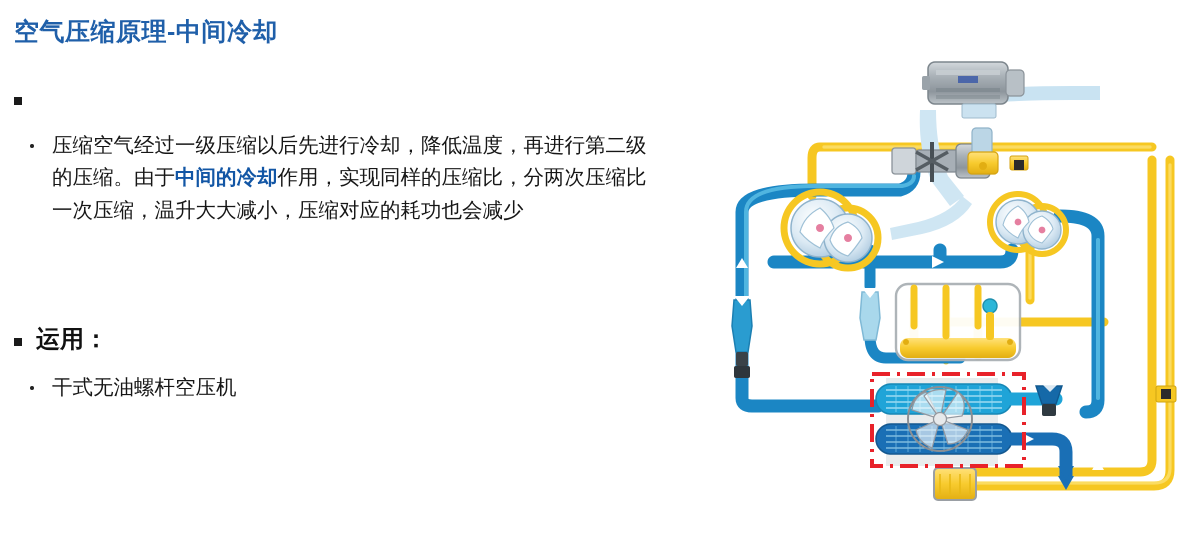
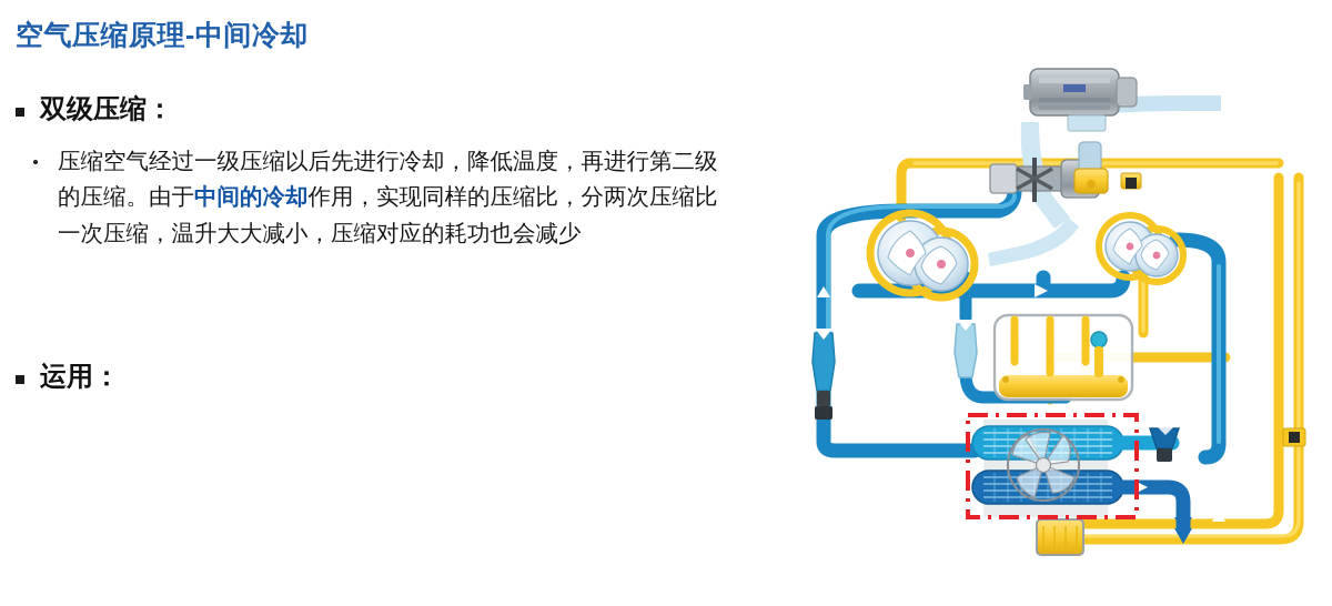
  空气压缩原理-中间冷却
+ 双级压缩：
  压缩空气经过一级压缩以后先进行冷却，降低温度，再进行第二级的压缩。由于中间的冷却作用，实现同样的压缩比，分两次压缩比一次压缩，温升大大减小，压缩对应的耗功也会减少
  运用：
- 干式无油螺杆空压机
